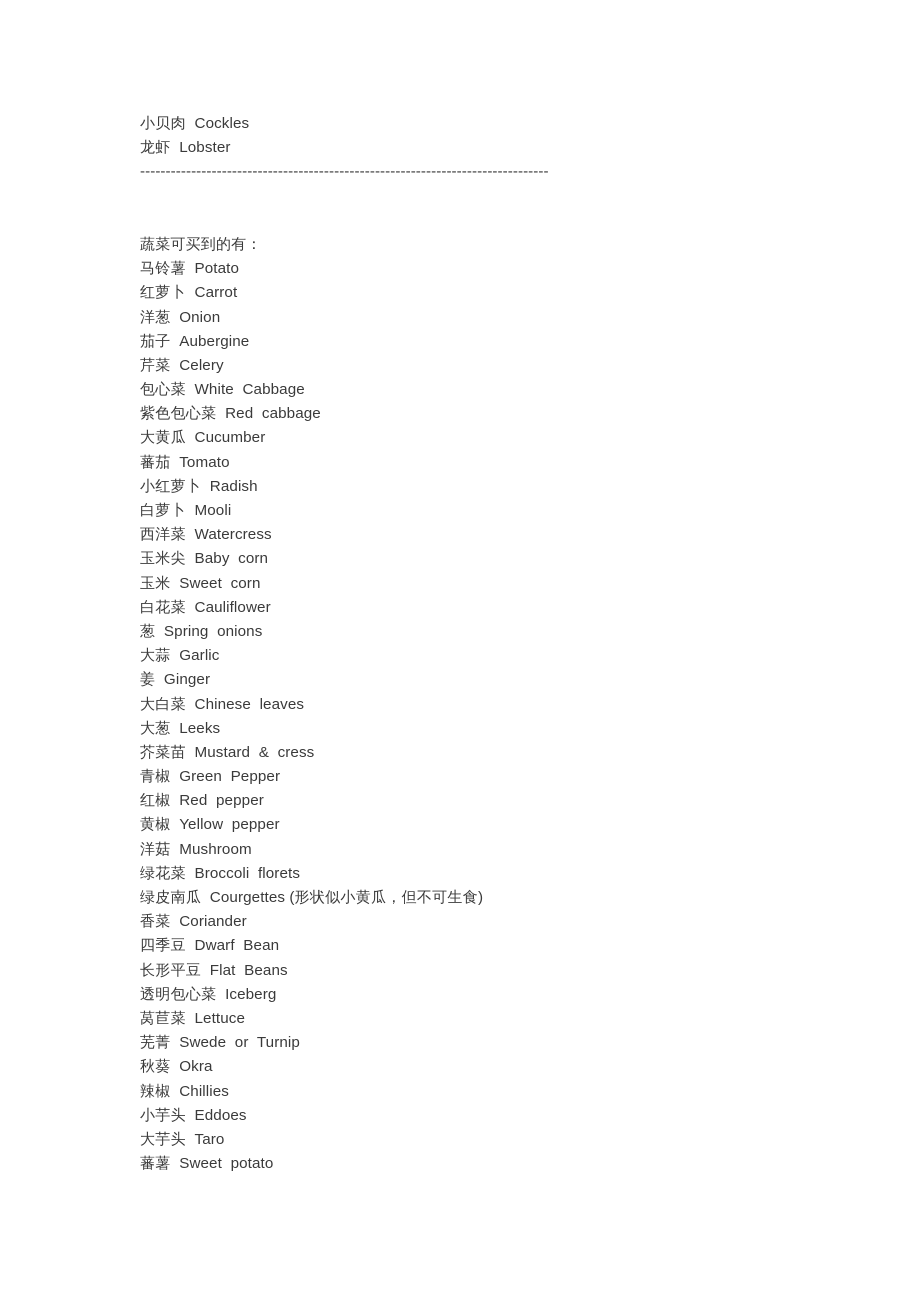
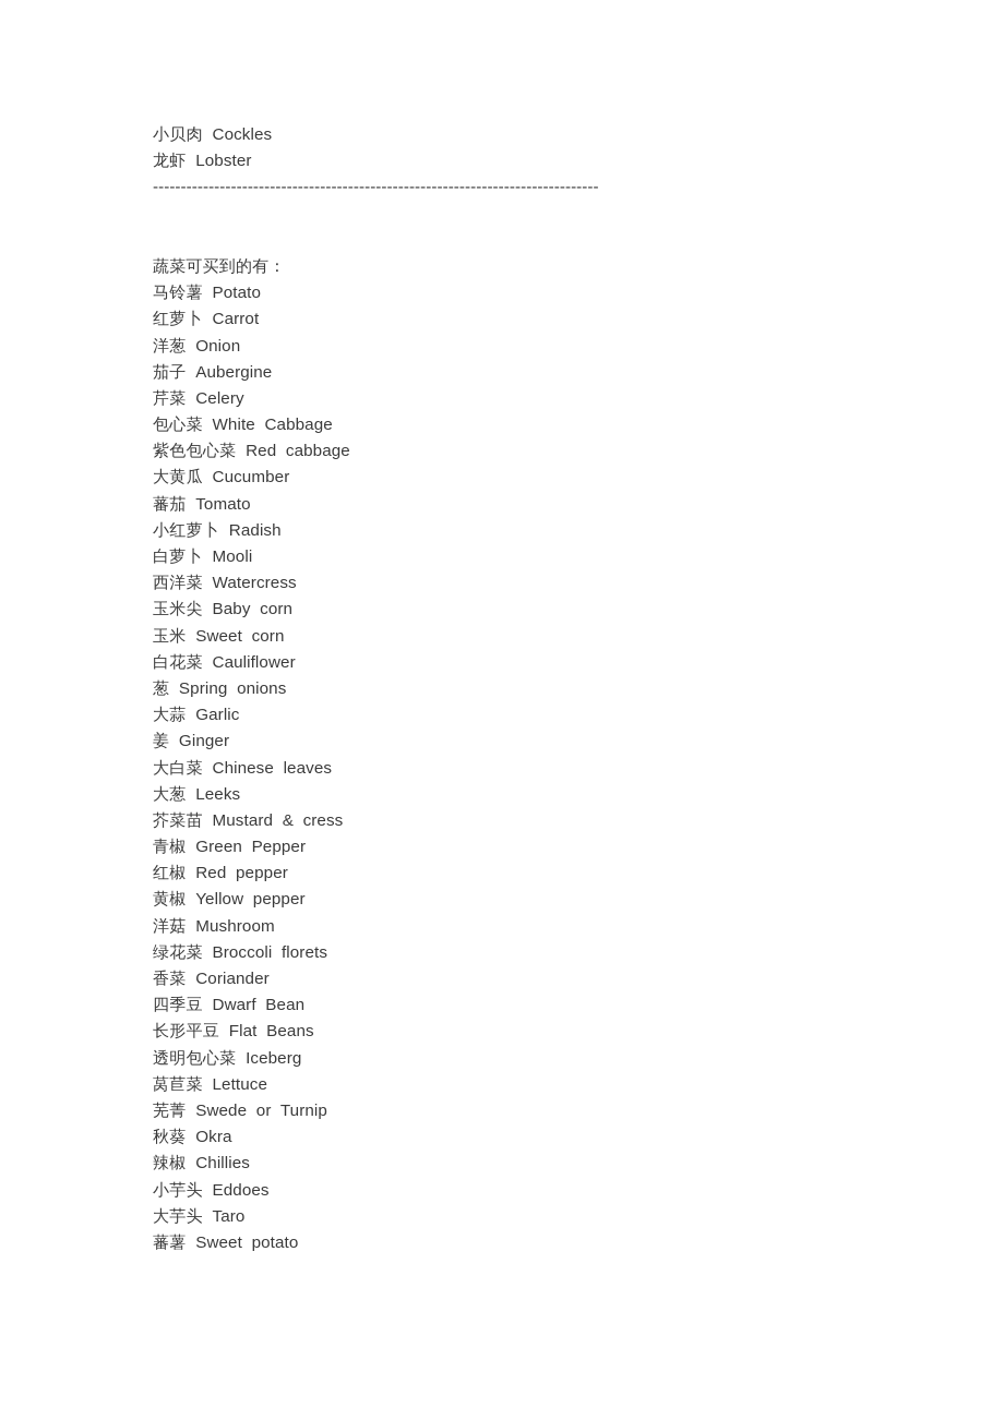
  小贝肉 Cockles
  龙虾 Lobster
  --------------------------------------------------------------------------------
  蔬菜可买到的有：
  马铃薯 Potato
  红萝卜 Carrot
  洋葱 Onion
  茄子 Aubergine
  芹菜 Celery
  包心菜 White Cabbage
  紫色包心菜 Red cabbage
  大黄瓜 Cucumber
  蕃茄 Tomato
  小红萝卜 Radish
  白萝卜 Mooli
  西洋菜 Watercress
  玉米尖 Baby corn
  玉米 Sweet corn
  白花菜 Cauliflower
  葱 Spring onions
  大蒜 Garlic
  姜 Ginger
  大白菜 Chinese leaves
  大葱 Leeks
  芥菜苗 Mustard & cress
  青椒 Green Pepper
  红椒 Red pepper
  黄椒 Yellow pepper
  洋菇 Mushroom
  绿花菜 Broccoli florets
- 绿皮南瓜 Courgettes (形状似小黄瓜，但不可生食)
  香菜 Coriander
  四季豆 Dwarf Bean
  长形平豆 Flat Beans
  透明包心菜 Iceberg
  莴苣菜 Lettuce
  芜菁 Swede or Turnip
  秋葵 Okra
  辣椒 Chillies
  小芋头 Eddoes
  大芋头 Taro
  蕃薯 Sweet potato
